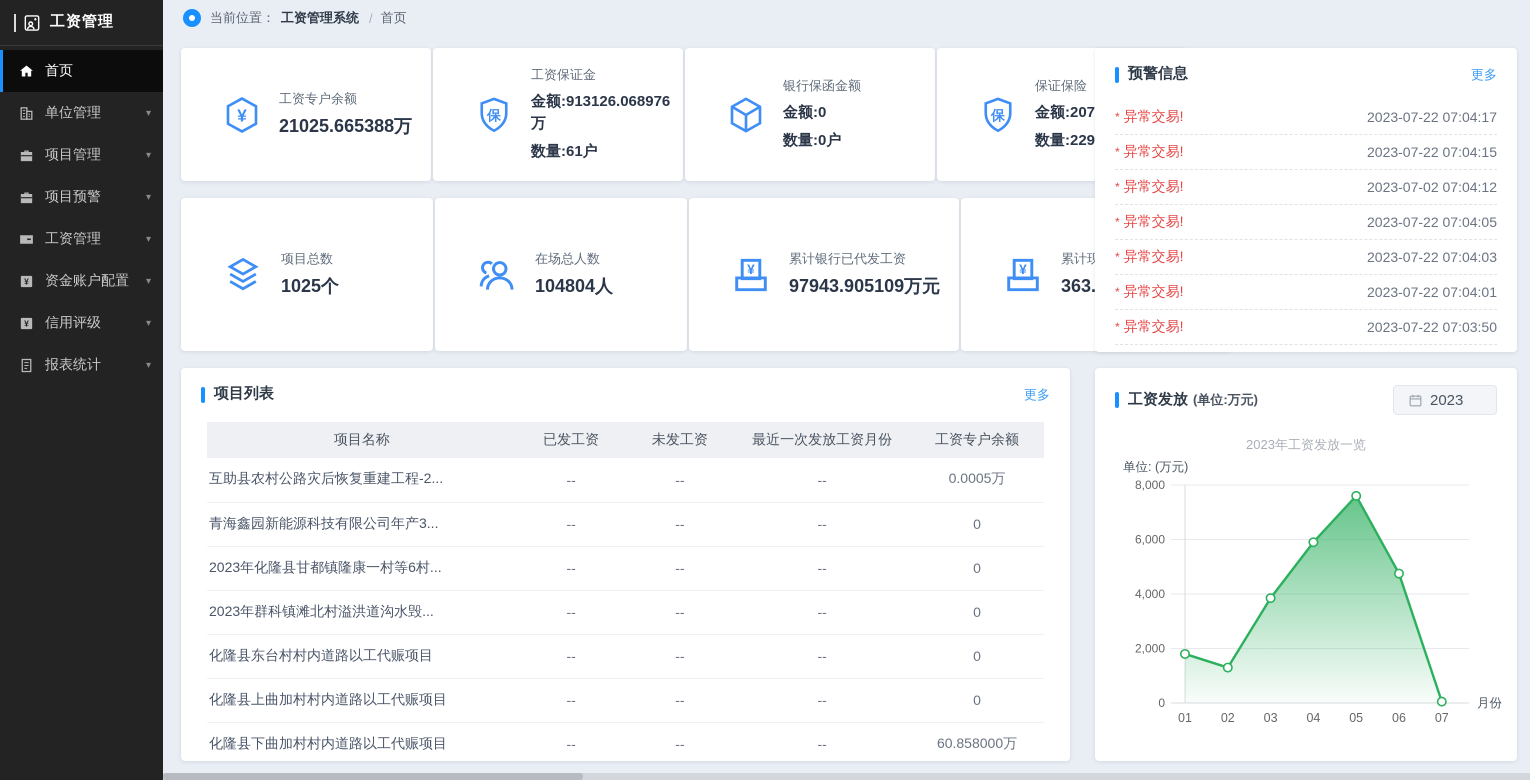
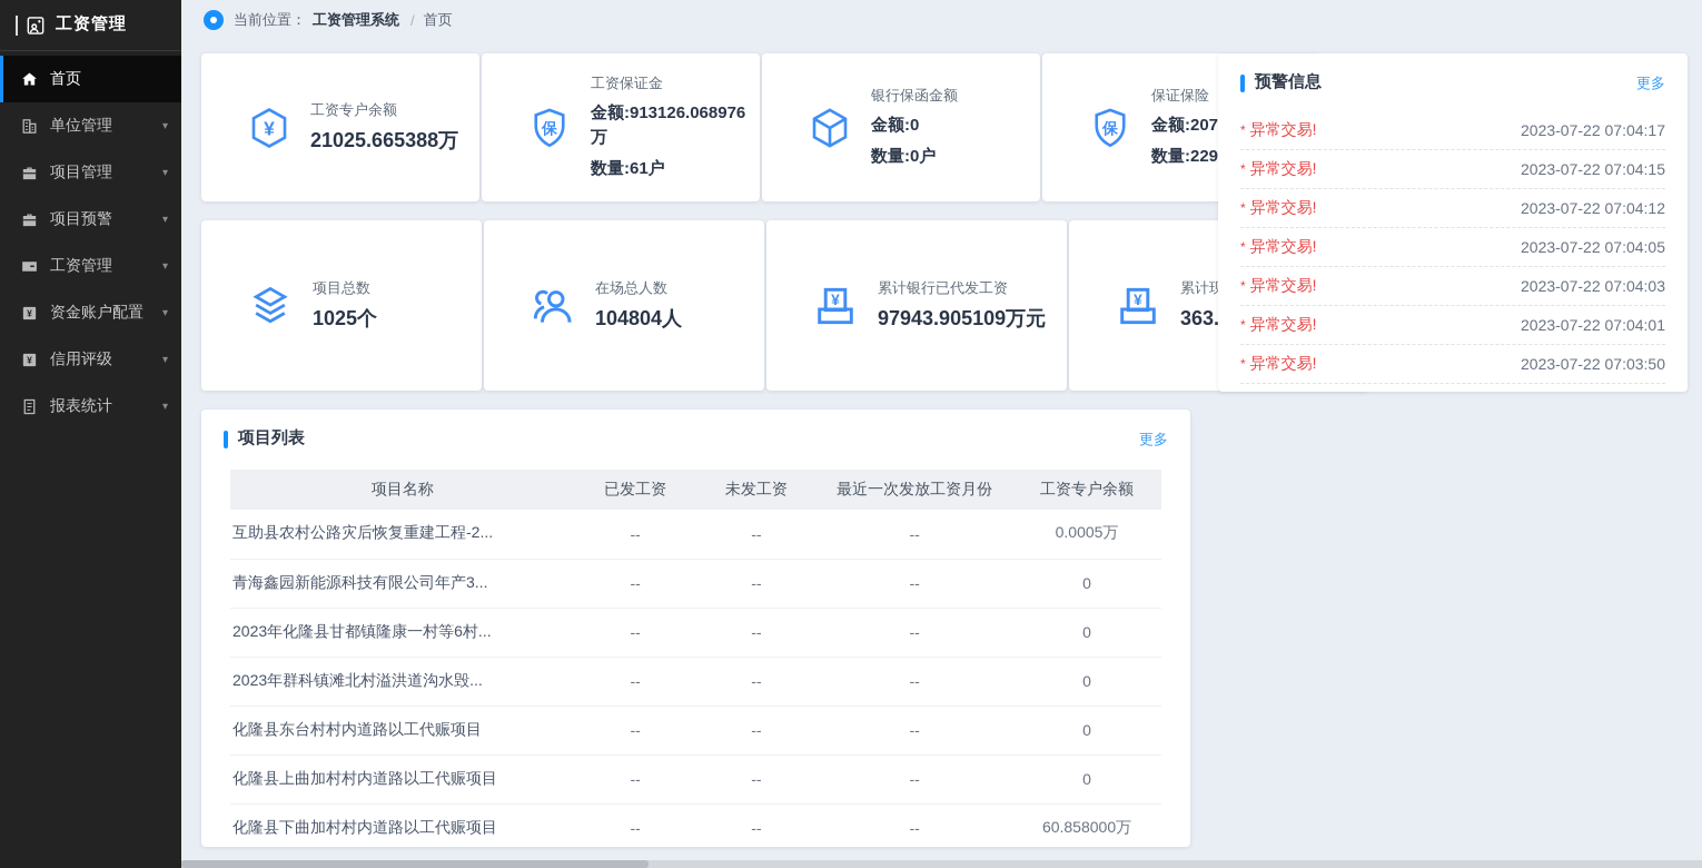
  工资管理
  首页
  单位管理
  ▾
  项目管理
  ▾
  项目预警
  ▾
  工资管理
  ▾
  ¥
  资金账户配置
  ▾
  ¥
  信用评级
  ▾
  报表统计
  ▾
  当前位置：
  工资管理系统
  /
  首页
  ¥
  工资专户余额
  21025.665388万
  保
  工资保证金
  金额:913126.068976万
  数量:61户
  银行保函金额
  金额:0
  数量:0户
  保
  保证保险
  数量:229
  项目总数
  1025个
  在场总人数
  104804人
  ¥
  累计银行已代发工资
  97943.905109万元
  ¥
  项目列表
  更多
  项目名称	已发工资	未发工资	最近一次发放工资月份	工资专户余额
  互助县农村公路灾后恢复重建工程-2...	--	--	--	0.0005万
  青海鑫园新能源科技有限公司年产3...	--	--	--	0
  2023年化隆县甘都镇隆康一村等6村...	--	--	--	0
  2023年群科镇滩北村溢洪道沟水毁...	--	--	--	0
  化隆县东台村村内道路以工代赈项目	--	--	--	0
  化隆县上曲加村村内道路以工代赈项目	--	--	--	0
  化隆县下曲加村村内道路以工代赈项目	--	--	--	60.858000万
  预警信息
  更多
  *
  异常交易!
  2023-07-22 07:04:17
  *
  异常交易!
  2023-07-22 07:04:15
  *
  异常交易!
- 2023-07-02 07:04:12
+ 2023-07-22 07:04:12
  *
  异常交易!
  2023-07-22 07:04:05
  *
  异常交易!
  2023-07-22 07:04:03
  *
  异常交易!
  2023-07-22 07:04:01
  *
  异常交易!
  2023-07-22 07:03:50
- 工资发放
- (单位:万元)
- 2023
- 2023年工资发放一览
- 单位: (万元)
- 0
- 2,000
- 4,000
- 6,000
- 8,000
- 01
- 02
- 03
- 04
- 05
- 06
- 07
- 月份
